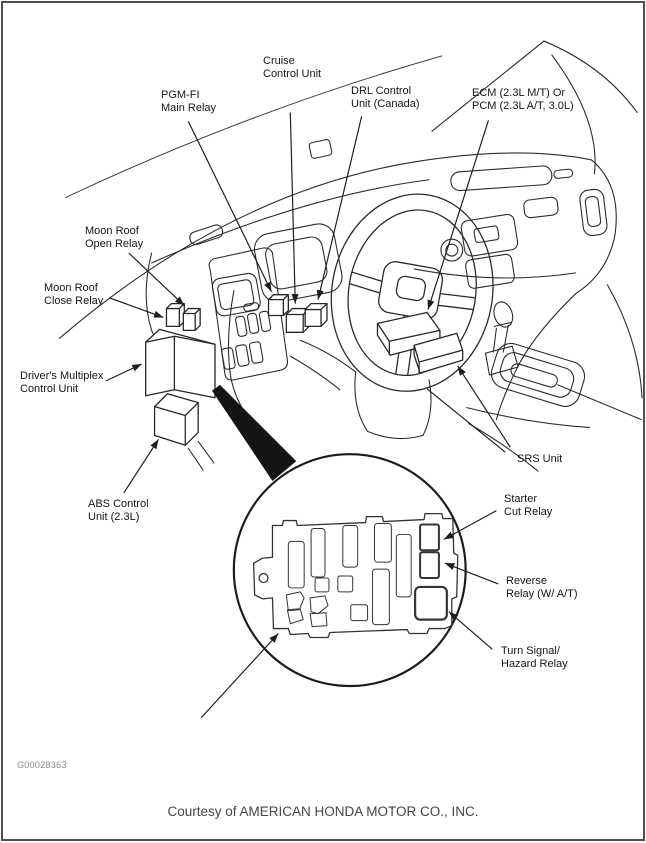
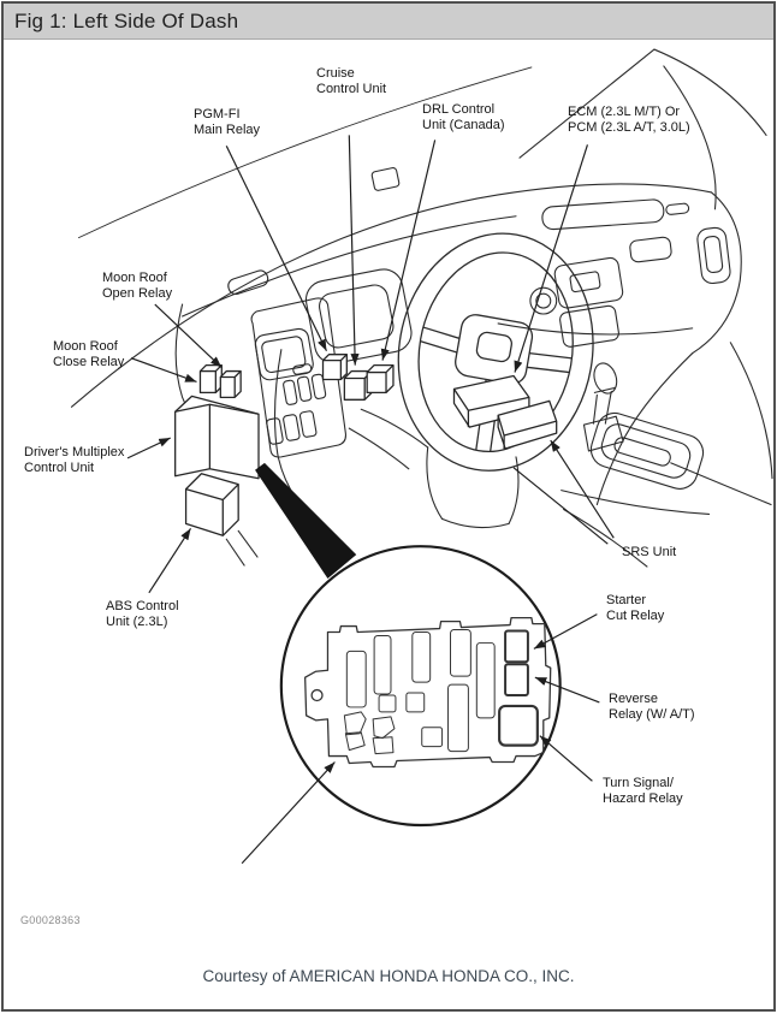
+ Fig 1: Left Side Of Dash
  Cruise
  Control Unit
  PGM-FI
  Main Relay
  DRL Control
  Unit (Canada)
  ECM (2.3L M/T) Or
  PCM (2.3L A/T, 3.0L)
  Moon Roof
  Open Relay
  Moon Roof
  Close Relay
  Driver's Multiplex
  Control Unit
  ABS Control
  Unit (2.3L)
  SRS Unit
  Starter
  Cut Relay
  Reverse
  Relay (W/ A/T)
  Turn Signal/
  Hazard Relay
  G00028363
- Courtesy of AMERICAN HONDA MOTOR CO., INC.
+ Courtesy of AMERICAN HONDA HONDA CO., INC.
